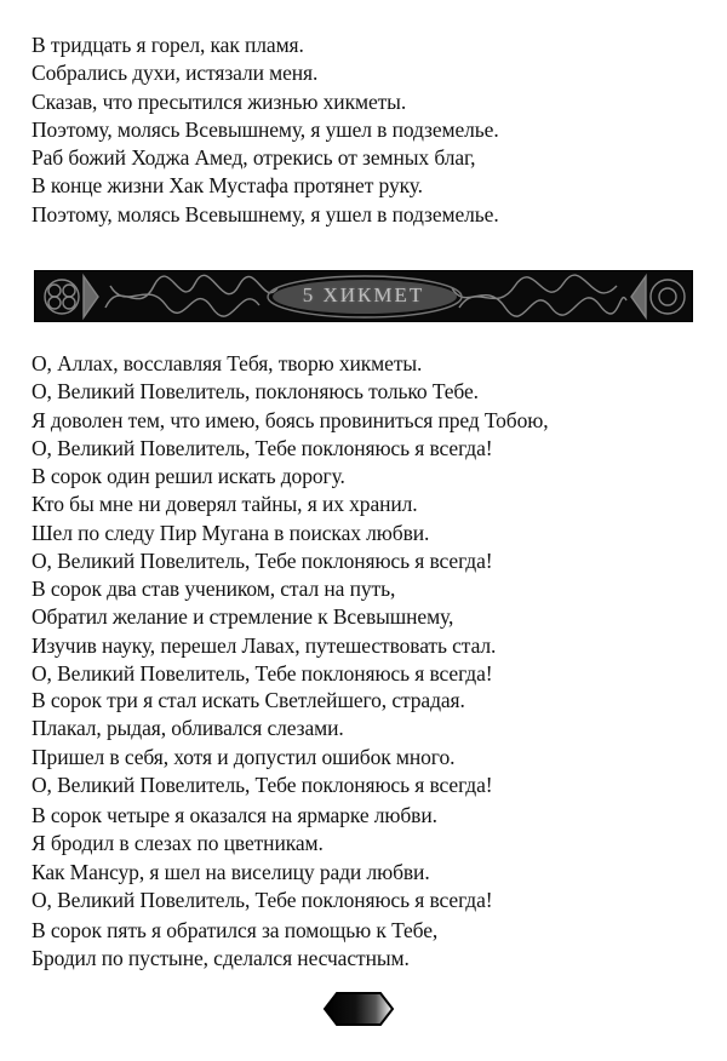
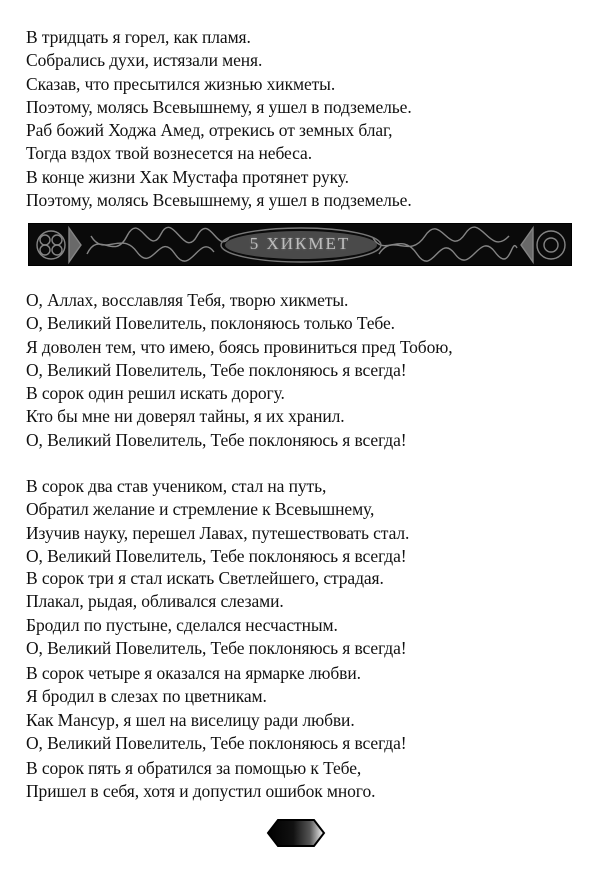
  В тридцать я горел, как пламя.
  Собрались духи, истязали меня.
  Сказав, что пресытился жизнью хикметы.
  Поэтому, молясь Всевышнему, я ушел в подземелье.
  Раб божий Ходжа Амед, отрекись от земных благ,
+ Тогда вздох твой вознесется на небеса.
  В конце жизни Хак Мустафа протянет руку.
  Поэтому, молясь Всевышнему, я ушел в подземелье.
  5 ХИКМЕТ
  О, Аллах, восславляя Тебя, творю хикметы.
  О, Великий Повелитель, поклоняюсь только Тебе.
  Я доволен тем, что имею, боясь провиниться пред Тобою,
  О, Великий Повелитель, Тебе поклоняюсь я всегда!
  В сорок один решил искать дорогу.
  Кто бы мне ни доверял тайны, я их хранил.
- Шел по следу Пир Мугана в поисках любви.
  О, Великий Повелитель, Тебе поклоняюсь я всегда!
  В сорок два став учеником, стал на путь,
  Обратил желание и стремление к Всевышнему,
  Изучив науку, перешел Лавах, путешествовать стал.
  О, Великий Повелитель, Тебе поклоняюсь я всегда!
  В сорок три я стал искать Светлейшего, страдая.
  Плакал, рыдая, обливался слезами.
- Пришел в себя, хотя и допустил ошибок много.
+ Бродил по пустыне, сделался несчастным.
  О, Великий Повелитель, Тебе поклоняюсь я всегда!
  В сорок четыре я оказался на ярмарке любви.
  Я бродил в слезах по цветникам.
  Как Мансур, я шел на виселицу ради любви.
  О, Великий Повелитель, Тебе поклоняюсь я всегда!
  В сорок пять я обратился за помощью к Тебе,
- Бродил по пустыне, сделался несчастным.
+ Пришел в себя, хотя и допустил ошибок много.
